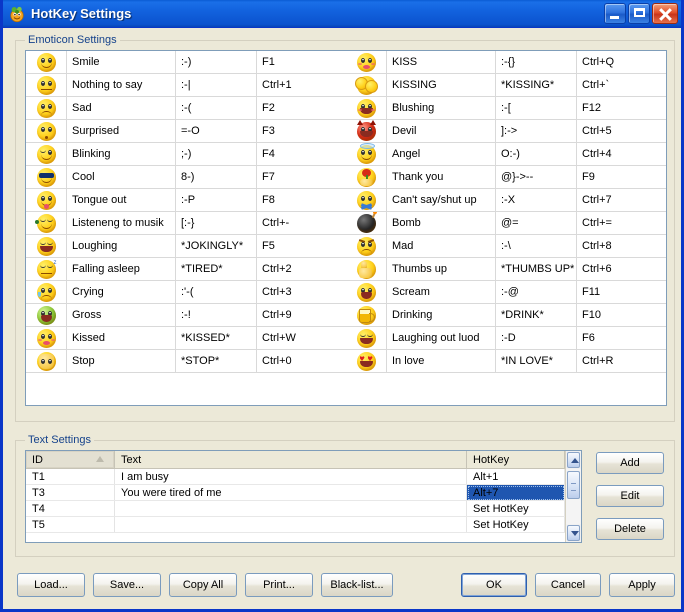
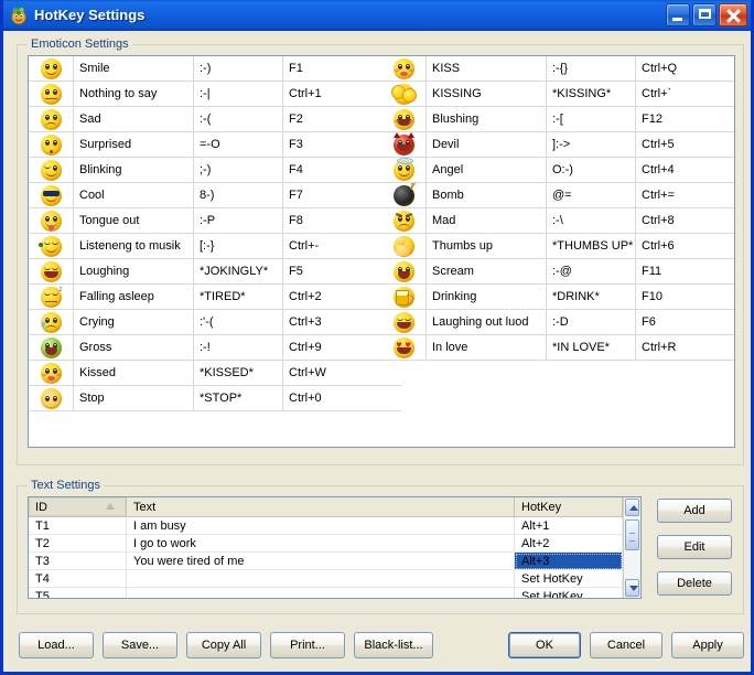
  HotKey Settings
  Emoticon Settings
  	Smile	:-)	F1
  	Nothing to say	:-|	Ctrl+1
  	Sad	:-(	F2
  	Surprised	=-O	F3
  	Blinking	;-)	F4
  	Cool	8-)	F7
  	Tongue out	:-P	F8
  	Listeneng to musik	[:-}	Ctrl+-
  	Loughing	*JOKINGLY*	F5
  	Falling asleep	*TIRED*	Ctrl+2
  	Crying	:'-(	Ctrl+3
  	Gross	:-!	Ctrl+9
  	Kissed	*KISSED*	Ctrl+W
  	Stop	*STOP*	Ctrl+0
  	KISS	:-{}	Ctrl+Q
  	KISSING	*KISSING*	Ctrl+`
  	Blushing	:-[	F12
  	Devil	]:->	Ctrl+5
  	Angel	O:-)	Ctrl+4
- 	Thank you	@}->--	F9
- 	Can't say/shut up	:-X	Ctrl+7
  	Bomb	@=	Ctrl+=
  	Mad	:-\	Ctrl+8
  	Thumbs up	*THUMBS UP*	Ctrl+6
  	Scream	:-@	F11
  	Drinking	*DRINK*	F10
  	Laughing out luod	:-D	F6
  	In love	*IN LOVE*	Ctrl+R
  Text Settings
  ID	Text	HotKey
  T1	I am busy	Alt+1
+ T2	I go to work	Alt+2
- T3	You were tired of me	Alt+7
+ T3	You were tired of me	Alt+3
  T4		Set HotKey
  T5		Set HotKey
  Add
  Edit
  Delete
  Load...
  Save...
  Copy All
  Print...
  Black-list...
  OK
  Cancel
  Apply
